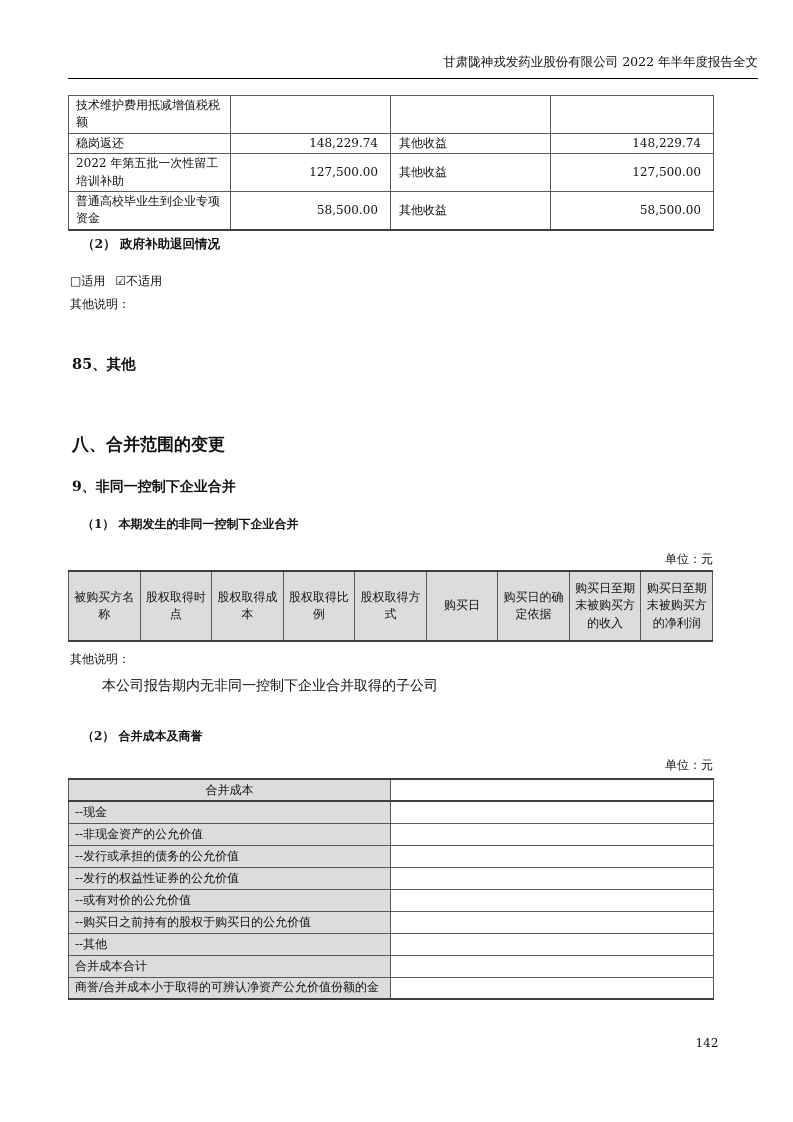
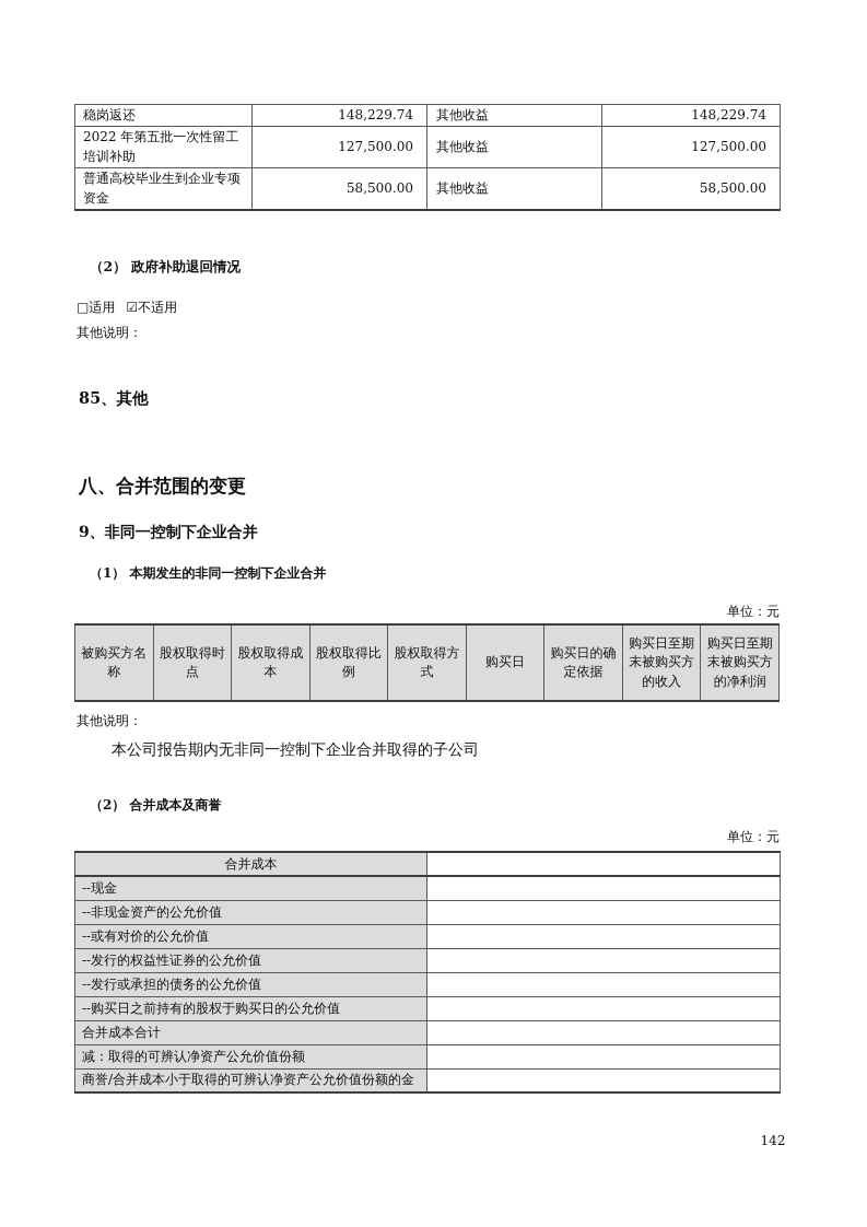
- 甘肃陇神戎发药业股份有限公司 2022 年半年度报告全文
- 技术维护费用抵减增值税税额
  稳岗返还	148,229.74	其他收益	148,229.74
  2022 年第五批一次性留工培训补助	127,500.00	其他收益	127,500.00
  普通高校毕业生到企业专项资金	58,500.00	其他收益	58,500.00
  （2） 政府补助退回情况
  □适用 ☑不适用
  其他说明：
  85、其他
  八、合并范围的变更
  9、非同一控制下企业合并
  （1） 本期发生的非同一控制下企业合并
  单位：元
  被购买方名称	股权取得时点	股权取得成本	股权取得比例	股权取得方式	购买日	购买日的确定依据	购买日至期末被购买方的收入	购买日至期末被购买方的净利润
  其他说明：
  本公司报告期内无非同一控制下企业合并取得的子公司
  （2） 合并成本及商誉
  单位：元
  合并成本
  --现金
  --非现金资产的公允价值
- --发行或承担的债务的公允价值
+ --或有对价的公允价值
  --发行的权益性证券的公允价值
- --或有对价的公允价值
+ --发行或承担的债务的公允价值
  --购买日之前持有的股权于购买日的公允价值
- --其他
  合并成本合计
+ 减：取得的可辨认净资产公允价值份额
  商誉/合并成本小于取得的可辨认净资产公允价值份额的金
  142
